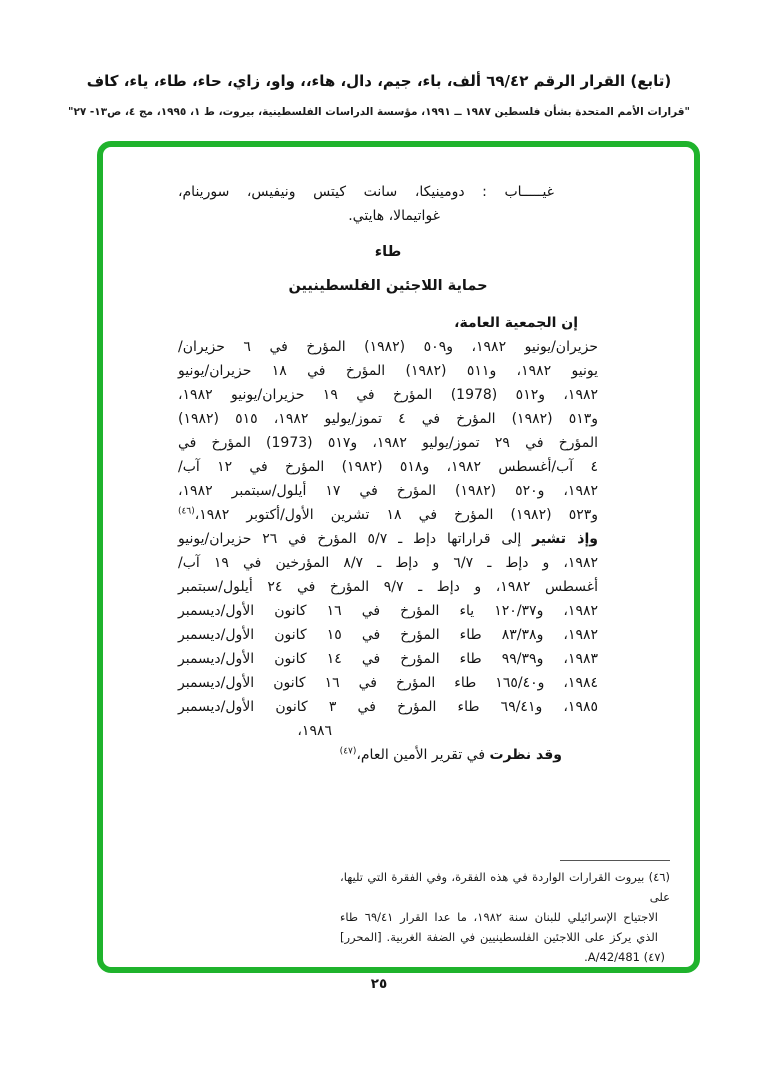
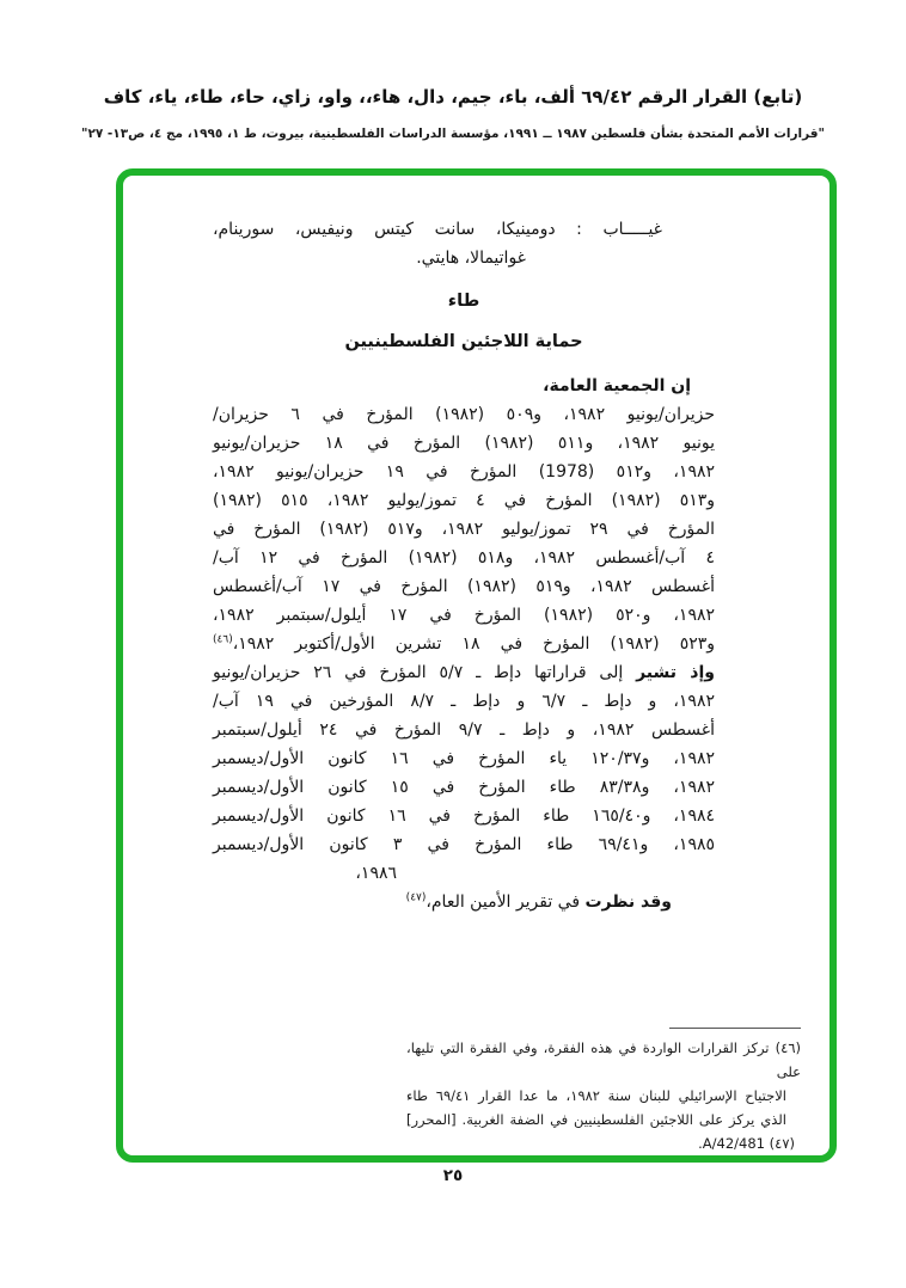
  (تابع) القرار الرقم ٦٩/٤٢ ألف، باء، جيم، دال، هاء،، واو، زاي، حاء، طاء، ياء، كاف
  "قرارات الأمم المتحدة بشأن فلسطين ١٩٨٧ ــ ١٩٩١، مؤسسة الدراسات الفلسطينية، بيروت، ط ١، ١٩٩٥، مج ٤، ص١٣- ٢٧"
  غيـــــاب : دومينيكا، سانت كيتس ونيفيس، سورينام،
  غواتيمالا، هايتي.
  طاء
  حماية اللاجئين الفلسطينيين
  إن الجمعية العامة،
  حزيران/يونيو ١٩٨٢، و٥٠٩ (١٩٨٢) المؤرخ في ٦ حزيران/
  يونيو ١٩٨٢، و٥١١ (١٩٨٢) المؤرخ في ١٨ حزيران/يونيو
  ١٩٨٢، و٥١٢ (1978) المؤرخ في ١٩ حزيران/يونيو ١٩٨٢،
  و٥١٣ (١٩٨٢) المؤرخ في ٤ تموز/يوليو ١٩٨٢، ٥١٥ (١٩٨٢)
- المؤرخ في ٢٩ تموز/يوليو ١٩٨٢، و٥١٧ (1973) المؤرخ في
+ المؤرخ في ٢٩ تموز/يوليو ١٩٨٢، و٥١٧ (١٩٨٢) المؤرخ في
  ٤ آب/أغسطس ١٩٨٢، و٥١٨ (١٩٨٢) المؤرخ في ١٢ آب/
+ أغسطس ١٩٨٢، و٥١٩ (١٩٨٢) المؤرخ في ١٧ آب/أغسطس
  ١٩٨٢، و٥٢٠ (١٩٨٢) المؤرخ في ١٧ أيلول/سبتمبر ١٩٨٢،
  و٥٢٣ (١٩٨٢) المؤرخ في ١٨ تشرين الأول/أكتوبر ١٩٨٢،(٤٦)
  وإذ تشير إلى قراراتها دإط ـ ٥/٧ المؤرخ في ٢٦ حزيران/يونيو
  ١٩٨٢، و دإط ـ ٦/٧ و دإط ـ ٨/٧ المؤرخين في ١٩ آب/
  أغسطس ١٩٨٢، و دإط ـ ٩/٧ المؤرخ في ٢٤ أيلول/سبتمبر
  ١٩٨٢، و١٢٠/٣٧ ياء المؤرخ في ١٦ كانون الأول/ديسمبر
  ١٩٨٢، و٨٣/٣٨ طاء المؤرخ في ١٥ كانون الأول/ديسمبر
- ١٩٨٣، و٩٩/٣٩ طاء المؤرخ في ١٤ كانون الأول/ديسمبر
  ١٩٨٤، و١٦٥/٤٠ طاء المؤرخ في ١٦ كانون الأول/ديسمبر
  ١٩٨٥، و٦٩/٤١ طاء المؤرخ في ٣ كانون الأول/ديسمبر
  ١٩٨٦،
  وقد نظرت في تقرير الأمين العام،(٤٧)
- (٤٦) بيروت القرارات الواردة في هذه الفقرة، وفي الفقرة التي تليها، على
+ (٤٦) تركز القرارات الواردة في هذه الفقرة، وفي الفقرة التي تليها، على
  الاجتياح الإسرائيلي للبنان سنة ١٩٨٢، ما عدا القرار ٦٩/٤١ طاء
  الذي يركز على اللاجئين الفلسطينيين في الضفة الغربية. [المحرر]
  (٤٧) A/42/481.
  ٢٥
